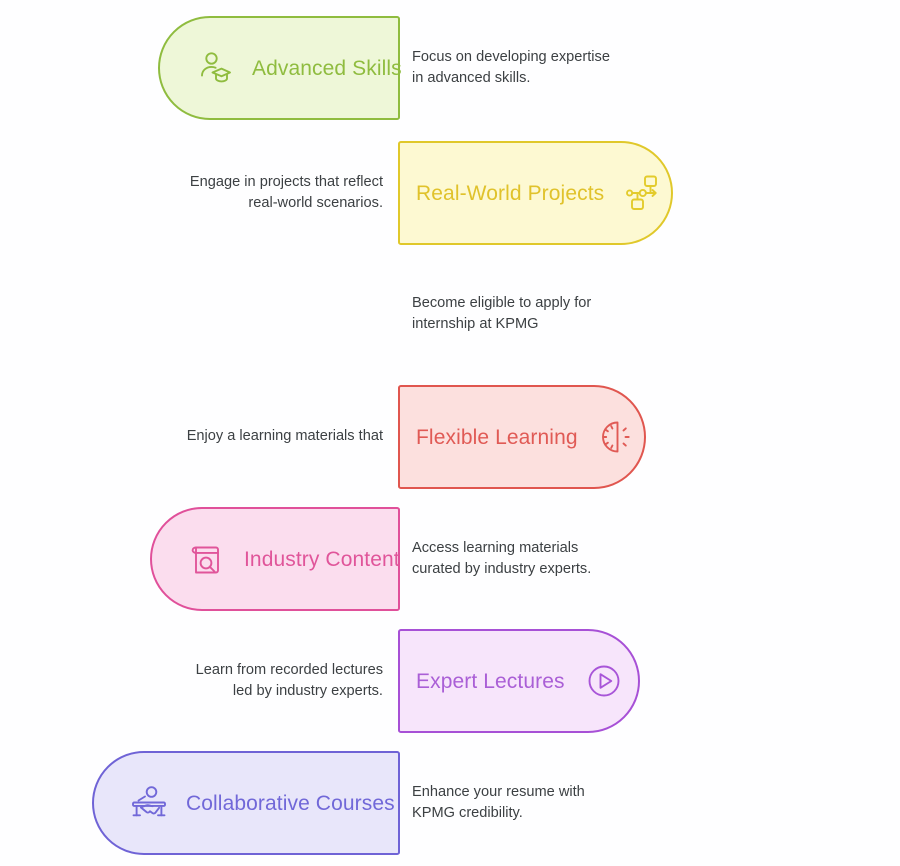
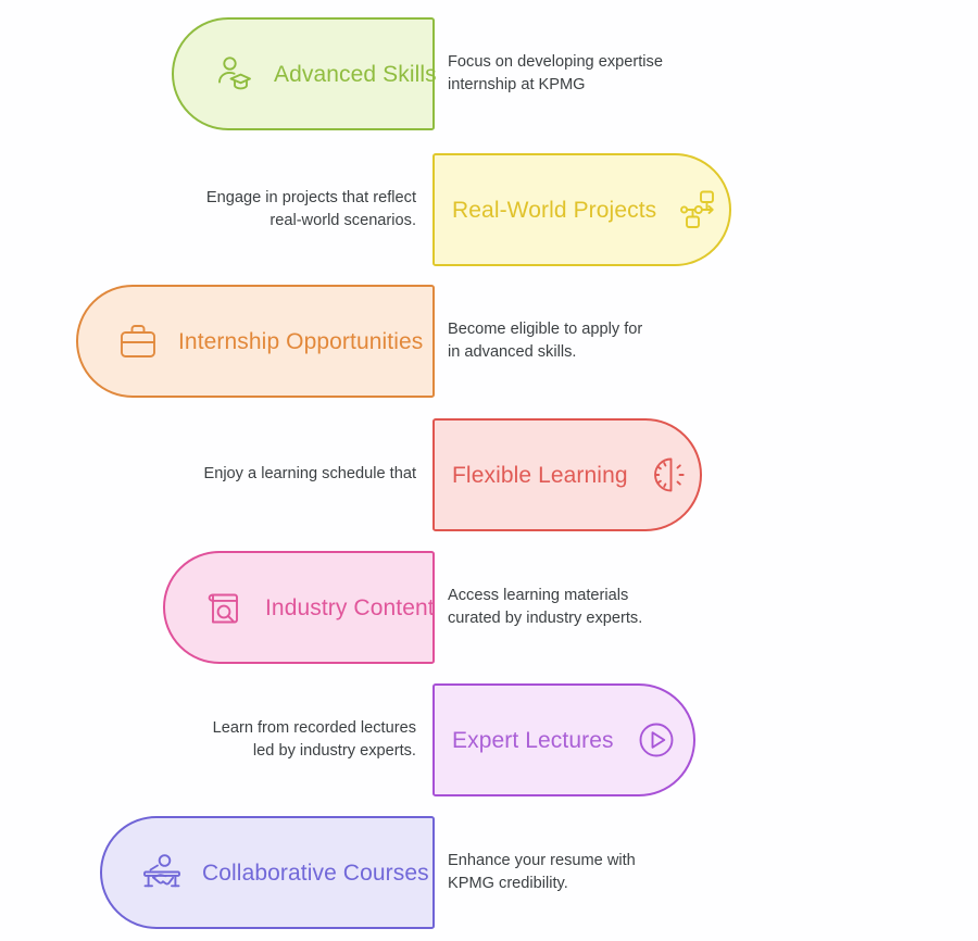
  Advanced Skills
  Focus on developing expertise
- in advanced skills.
+ internship at KPMG
  Real-World Projects
  Engage in projects that reflect
  real-world scenarios.
+ Internship Opportunities
  Become eligible to apply for
- internship at KPMG
+ in advanced skills.
  Flexible Learning
- Enjoy a learning materials that
+ Enjoy a learning schedule that
  Industry Content
  Access learning materials
  curated by industry experts.
  Expert Lectures
  Learn from recorded lectures
  led by industry experts.
  Collaborative Courses
  Enhance your resume with
  KPMG credibility.
